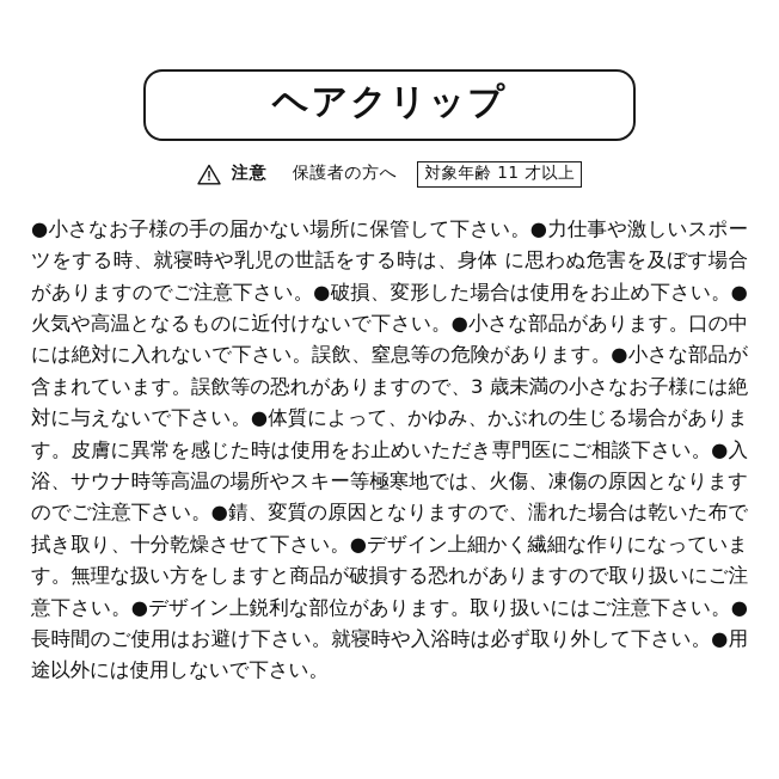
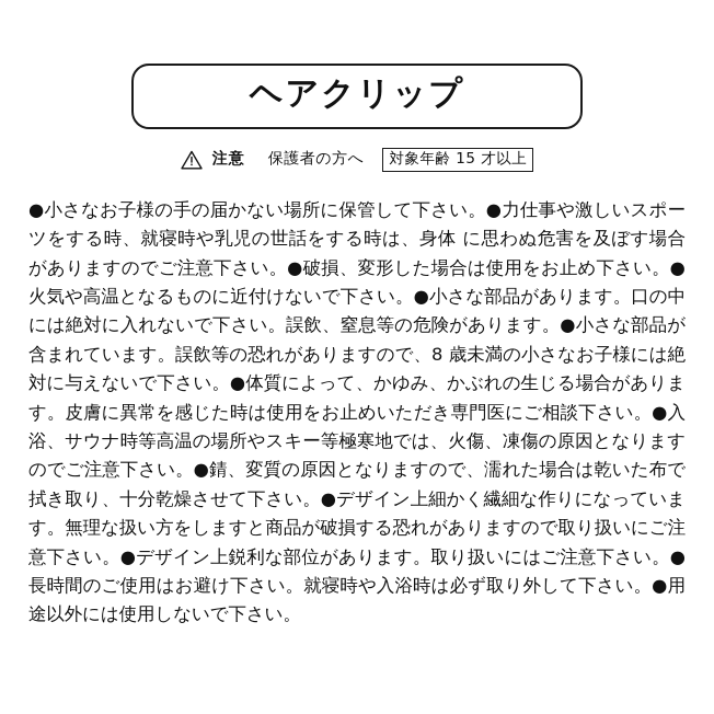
  ヘアクリップ
  注意
  保護者の方へ
- 対象年齢 11 才以上
+ 対象年齢 15 才以上
- ●小さなお子様の手の届かない場所に保管して下さい。●力仕事や激しいスポーツをする時、就寝時や乳児の世話をする時は、身体 に思わぬ危害を及ぼす場合がありますのでご注意下さい。●破損、変形した場合は使用をお止め下さい。●火気や高温となるものに近付けないで下さい。●小さな部品があります。口の中には絶対に入れないで下さい。誤飲、窒息等の危険があります。●小さな部品が含まれています。誤飲等の恐れがありますので、3 歳未満の小さなお子様には絶対に与えないで下さい。●体質によって、かゆみ、かぶれの生じる場合があります。皮膚に異常を感じた時は使用をお止めいただき専門医にご相談下さい。●入浴、サウナ時等高温の場所やスキー等極寒地では、火傷、凍傷の原因となりますのでご注意下さい。●錆、変質の原因となりますので、濡れた場合は乾いた布で拭き取り、十分乾燥させて下さい。●デザイン上細かく繊細な作りになっています。無理な扱い方をしますと商品が破損する恐れがありますので取り扱いにご注意下さい。●デザイン上鋭利な部位があります。取り扱いにはご注意下さい。●長時間のご使用はお避け下さい。就寝時や入浴時は必ず取り外して下さい。●用途以外には使用しないで下さい。
+ ●小さなお子様の手の届かない場所に保管して下さい。●力仕事や激しいスポーツをする時、就寝時や乳児の世話をする時は、身体 に思わぬ危害を及ぼす場合がありますのでご注意下さい。●破損、変形した場合は使用をお止め下さい。●火気や高温となるものに近付けないで下さい。●小さな部品があります。口の中には絶対に入れないで下さい。誤飲、窒息等の危険があります。●小さな部品が含まれています。誤飲等の恐れがありますので、8 歳未満の小さなお子様には絶対に与えないで下さい。●体質によって、かゆみ、かぶれの生じる場合があります。皮膚に異常を感じた時は使用をお止めいただき専門医にご相談下さい。●入浴、サウナ時等高温の場所やスキー等極寒地では、火傷、凍傷の原因となりますのでご注意下さい。●錆、変質の原因となりますので、濡れた場合は乾いた布で拭き取り、十分乾燥させて下さい。●デザイン上細かく繊細な作りになっています。無理な扱い方をしますと商品が破損する恐れがありますので取り扱いにご注意下さい。●デザイン上鋭利な部位があります。取り扱いにはご注意下さい。●長時間のご使用はお避け下さい。就寝時や入浴時は必ず取り外して下さい。●用途以外には使用しないで下さい。
